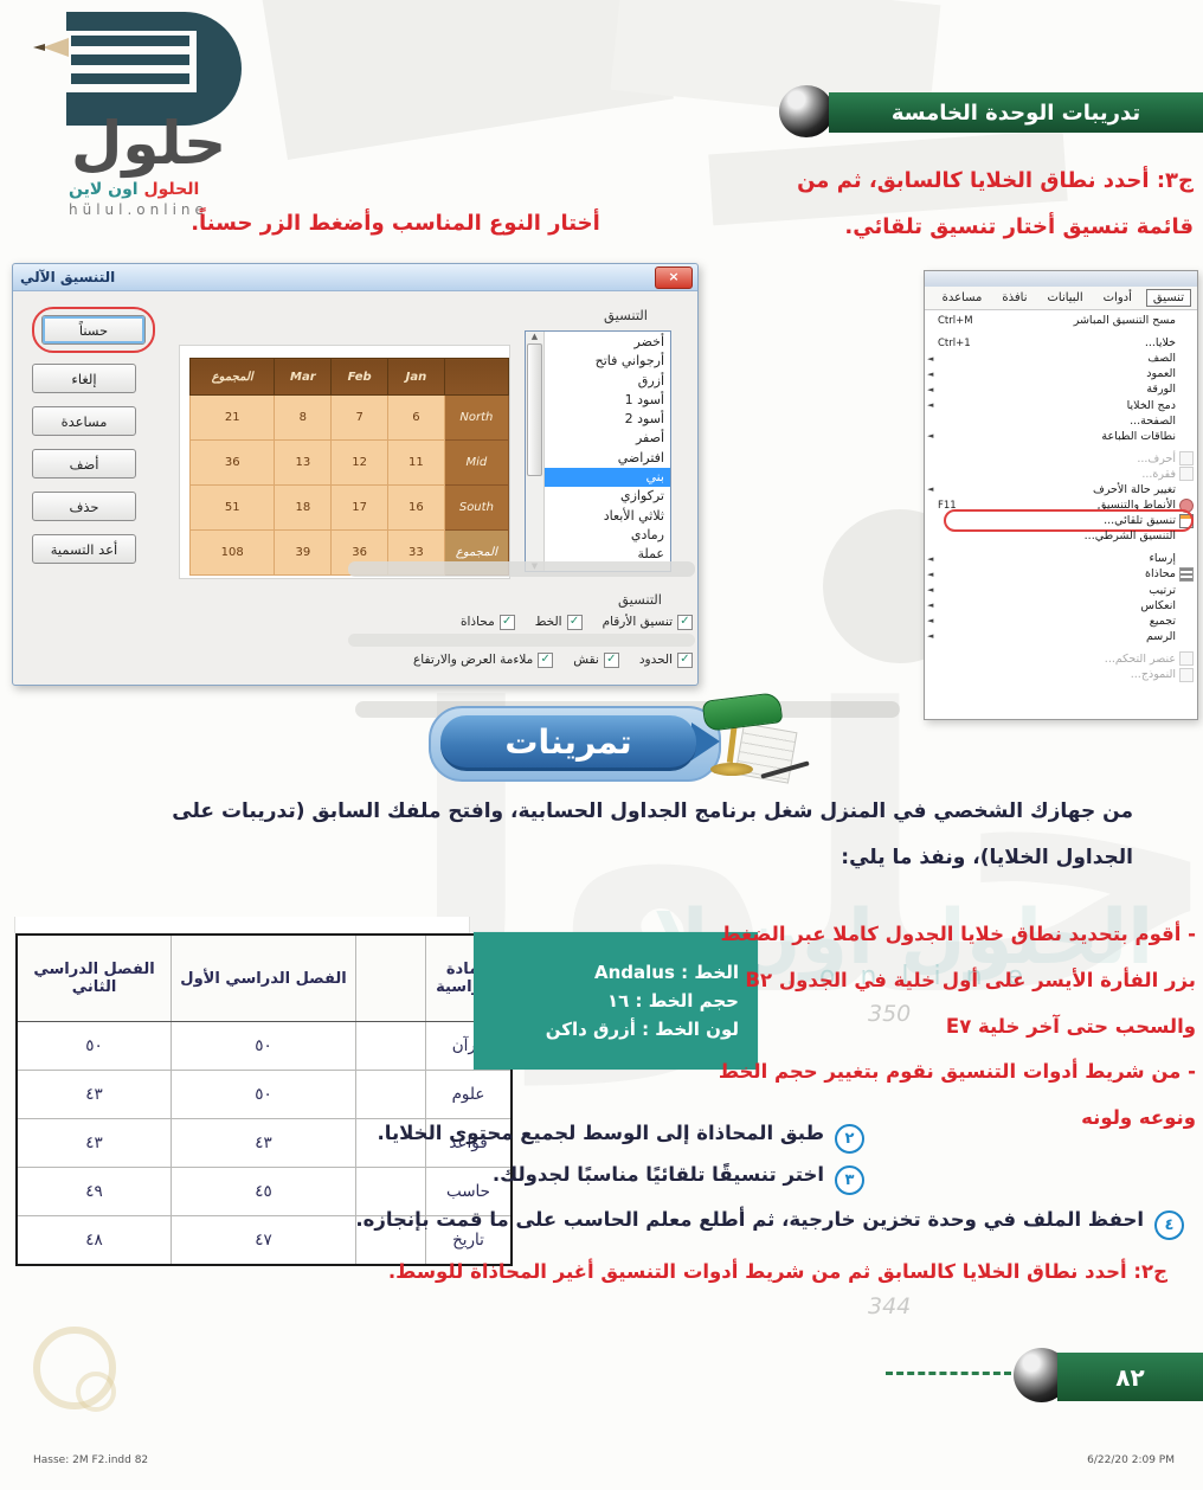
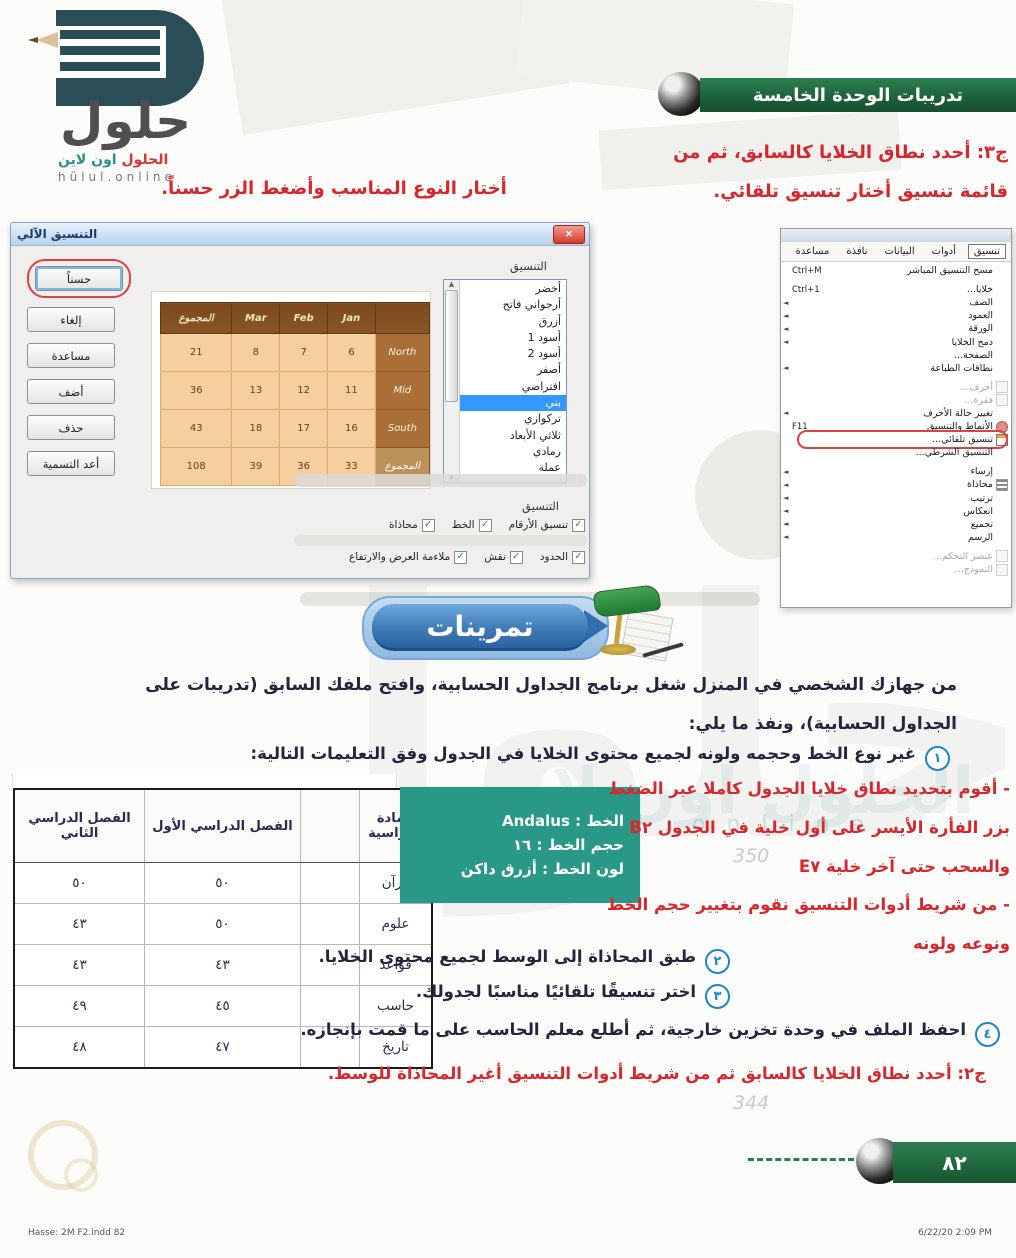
  حلول
  350
  344
  حلول
  الحلول اون لاين
  hülul.online
  تدريبات الوحدة الخامسة
  ج٣: أحدد نطاق الخلايا كالسابق، ثم من قائمة تنسيق أختار تنسيق تلقائي.
  أختار النوع المناسب وأضغط الزر حسناً.
  التنسيق الآلي
  ×
  حسناً
  إلغاء
  مساعدة
  أضف
  حذف
  أعد التسمية
  المجموع	Mar	Feb	Jan
  21	8	7	6	North
  36	13	12	11	Mid
- 51	18	17	16	South
+ 43	18	17	16	South
  108	39	36	33	المجموع
  التنسيق
  ▲
  أخضر
  أرجواني فاتح
  أزرق
  أسود 1
  أسود 2
  أصفر
  افتراضي
  بني
  تركوازي
  ثلاثي الأبعاد
  رمادي
  عملة
  التنسيق
  ✓
  تنسيق الأرقام
  ✓
  الخط
  ✓
  محاذاة
  ✓
  الحدود
  ✓
  نقش
  ✓
  ملاءمة العرض والارتفاع
  تنسيق
  أدوات
  البيانات
  نافذة
  مساعدة
  Ctrl+M
  مسح التنسيق المباشر
  Ctrl+1
  خلايا...
  ◄
  الصف
  ◄
  العمود
  ◄
  الورقة
  ◄
  دمج الخلايا
  الصفحة...
  ◄
  نطاقات الطباعة
  أحرف...
  فقرة...
  ◄
  تغيير حالة الأحرف
  F11
  الأنماط والتنسيق
  تنسيق تلقائي...
  التنسيق الشرطي...
  ◄
  إرساء
  ◄
  محاذاة
  ◄
  ترتيب
  ◄
  انعكاس
  ◄
  تجميع
  ◄
  الرسم
  عنصر التحكم...
  النموذج...
  تمرينات
- من جهازك الشخصي في المنزل شغل برنامج الجداول الحسابية، وافتح ملفك السابق (تدريبات على الجداول الخلايا)، ونفذ ما يلي:
+ من جهازك الشخصي في المنزل شغل برنامج الجداول الحسابية، وافتح ملفك السابق (تدريبات على الجداول الحسابية)، ونفذ ما يلي:
+ ١
+ غير نوع الخط وحجمه ولونه لجميع محتوى الخلايا في الجدول وفق التعليمات التالية:
  الفصل الدراسي الثاني	الفصل الدراسي الأول		ادةاسية
  ٥٠	٥٠		آن
  ٤٣	٥٠		علوم
  ٤٣	٤٣		قواعد
  ٤٩	٤٥		حاسب
  ٤٨	٤٧		تاريخ
  الخط : Andalus
  حجم الخط : ١٦
  لون الخط : أزرق داكن
  - أقوم بتحديد نطاق خلايا الجدول كاملا عبر الضغط بزر الفأرة الأيسر على أول خلية في الجدول B٢ والسحب حتى آخر خلية E٧
  - من شريط أدوات التنسيق نقوم بتغيير حجم الخط ونوعه ولونه
  ٢
  طبق المحاذاة إلى الوسط لجميع محتوى الخلايا.
  ٣
  اختر تنسيقًا تلقائيًا مناسبًا لجدولك.
  ٤
  احفظ الملف في وحدة تخزين خارجية، ثم أطلع معلم الحاسب على ما قمت بإنجازه.
  ج٢: أحدد نطاق الخلايا كالسابق ثم من شريط أدوات التنسيق أغير المحاذاة للوسط.
  ٨٢
  Hasse: 2M F2.indd 82
  6/22/20 2:09 PM
